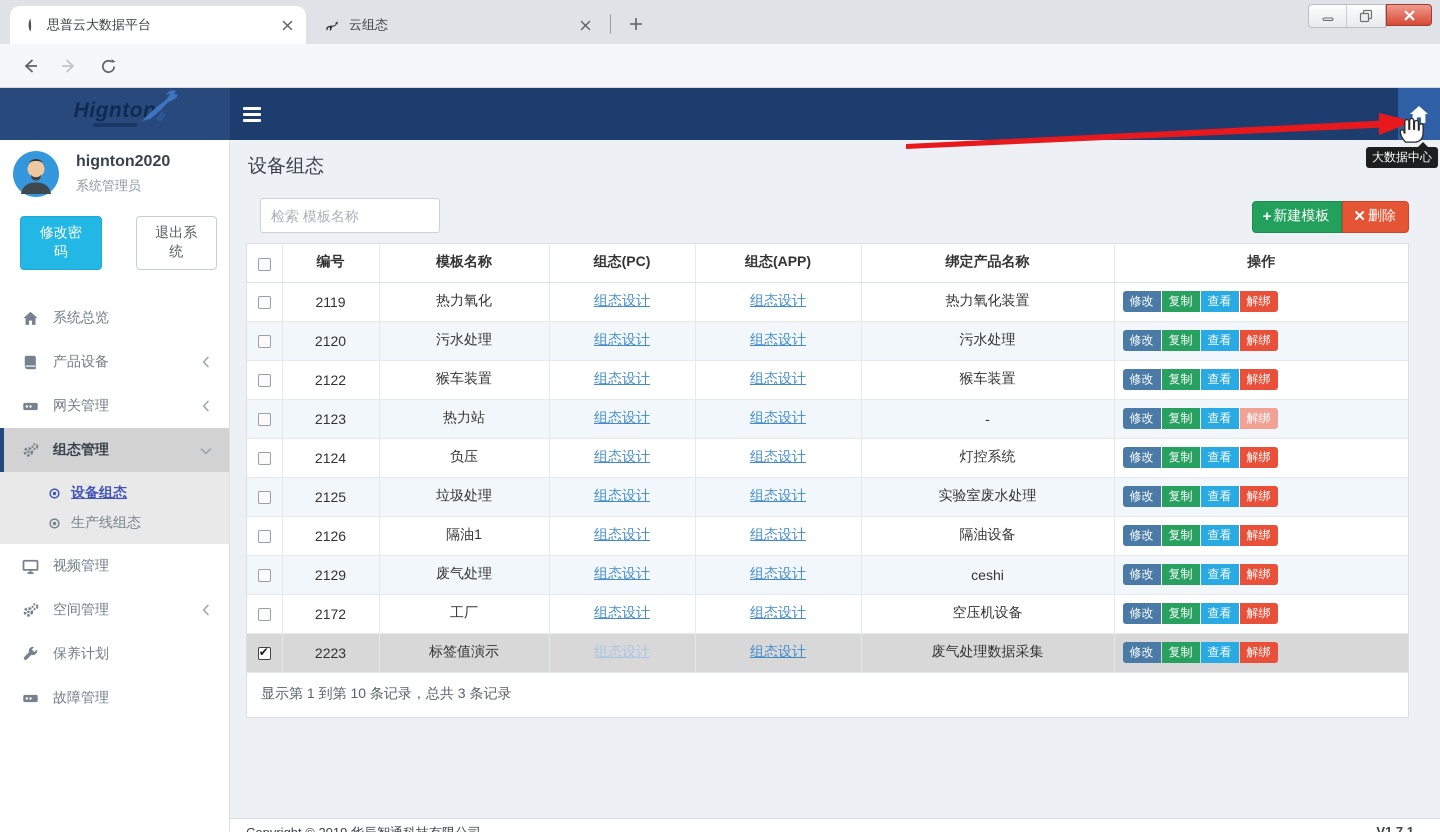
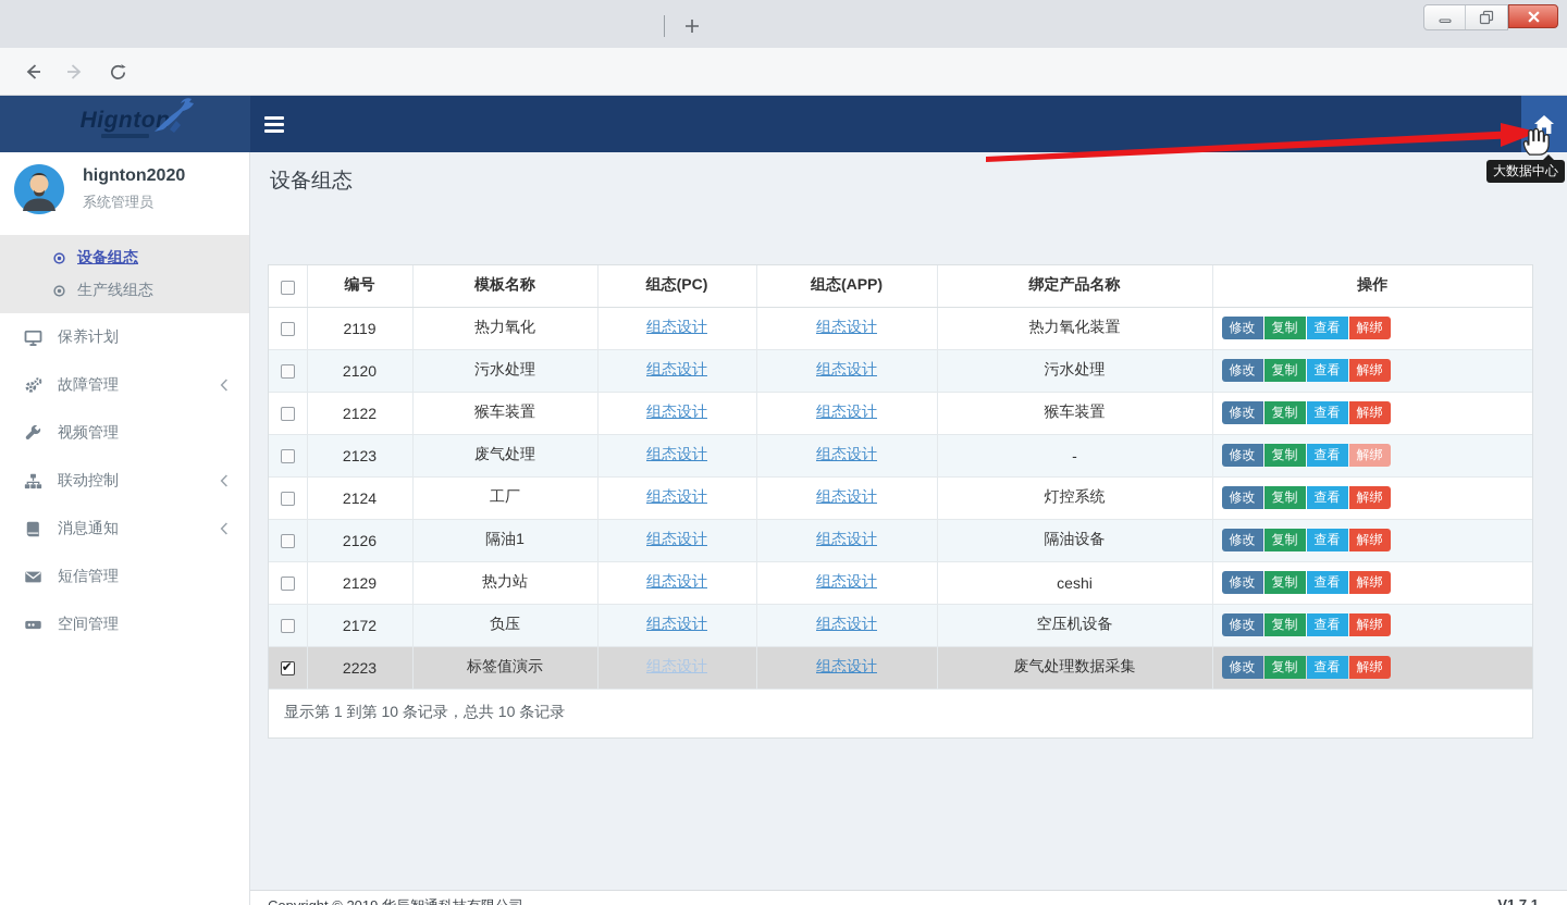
- 思普云大数据平台
- 云组态
  Hignton
  hignton2020
  系统管理员
- 修改密码
- 退出系统
- 系统总览
- 产品设备
- 网关管理
- 组态管理
  设备组态
  生产线组态
- 视频管理
+ 保养计划
- 空间管理
+ 故障管理
- 保养计划
+ 视频管理
+ 联动控制
+ 消息通知
+ 短信管理
- 故障管理
+ 空间管理
  设备组态
- 检索 模板名称
- +
- 新建模板
- ✕
- 删除
  	编号	模板名称	组态(PC)	组态(APP)	绑定产品名称	操作
  	2119	热力氧化	组态设计	组态设计	热力氧化装置	修改 复制 查看 解绑
  	2120	污水处理	组态设计	组态设计	污水处理	修改 复制 查看 解绑
  	2122	猴车装置	组态设计	组态设计	猴车装置	修改 复制 查看 解绑
- 	2123	热力站	组态设计	组态设计	-	修改 复制 查看 解绑
+ 	2123	废气处理	组态设计	组态设计	-	修改 复制 查看 解绑
- 	2124	负压	组态设计	组态设计	灯控系统	修改 复制 查看 解绑
+ 	2124	工厂	组态设计	组态设计	灯控系统	修改 复制 查看 解绑
- 	2125	垃圾处理	组态设计	组态设计	实验室废水处理	修改 复制 查看 解绑
  	2126	隔油1	组态设计	组态设计	隔油设备	修改 复制 查看 解绑
- 	2129	废气处理	组态设计	组态设计	ceshi	修改 复制 查看 解绑
+ 	2129	热力站	组态设计	组态设计	ceshi	修改 复制 查看 解绑
- 	2172	工厂	组态设计	组态设计	空压机设备	修改 复制 查看 解绑
+ 	2172	负压	组态设计	组态设计	空压机设备	修改 复制 查看 解绑
  	2223	标签值演示	组态设计	组态设计	废气处理数据采集	修改 复制 查看 解绑
- 显示第 1 到第 10 条记录，总共 3 条记录
+ 显示第 1 到第 10 条记录，总共 10 条记录
  大数据中心
